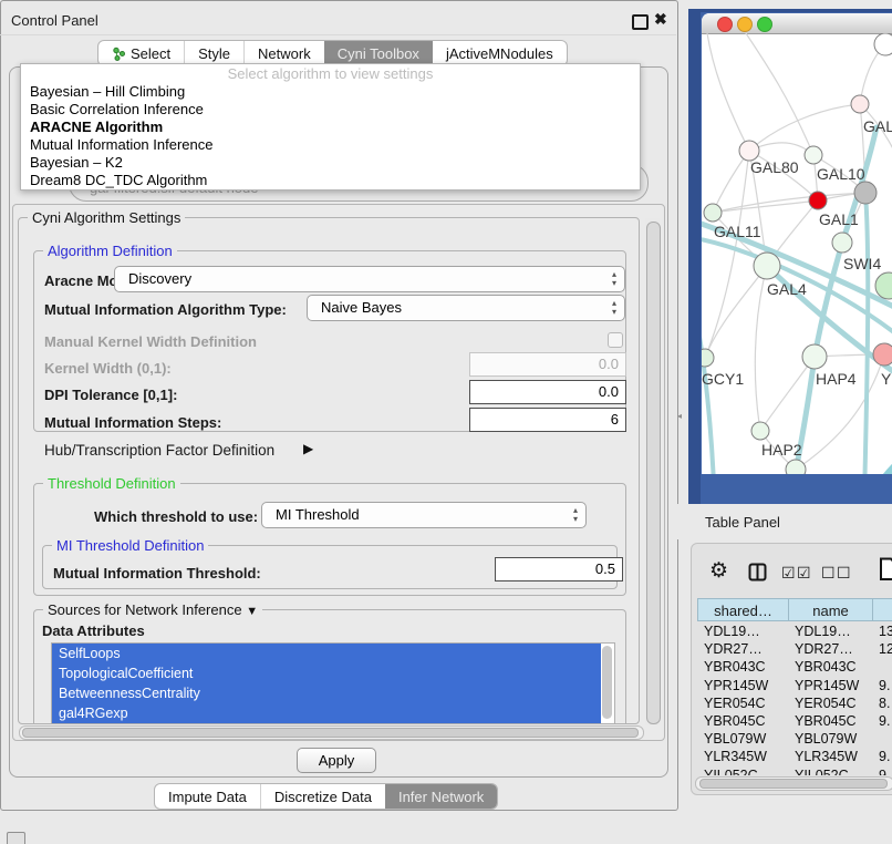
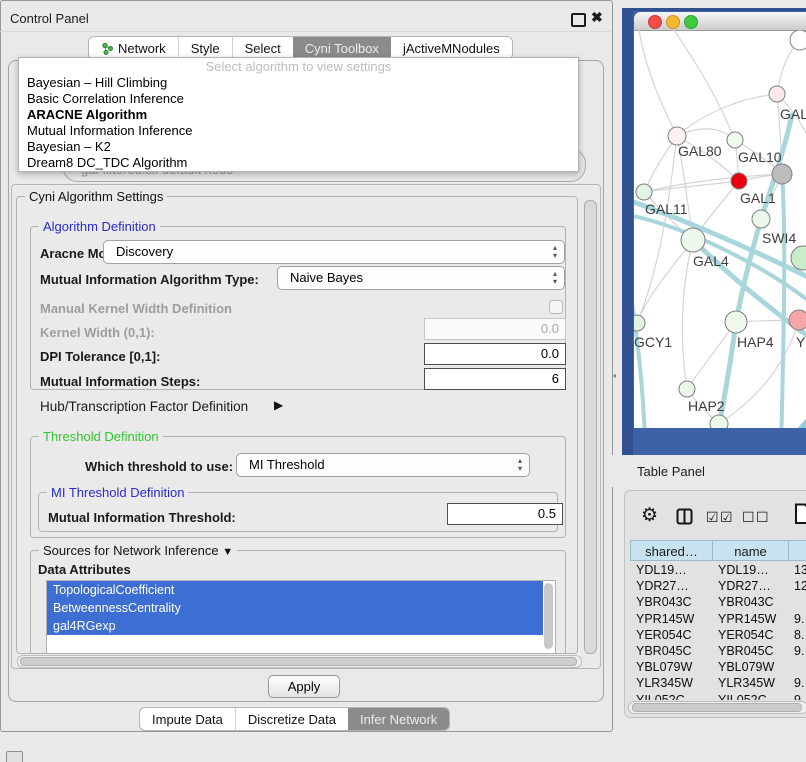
  Control Panel
  ✖
- Select
+ Network
  Style
- Network
+ Select
  Cyni Toolbox
  jActiveMNodules
  Select algorithm to view settings
  Bayesian – Hill Climbing
  Basic Correlation Inference
  ARACNE Algorithm
  Mutual Information Inference
  Bayesian – K2
  Dream8 DC_TDC Algorithm
  Cyni Algorithm Settings
  Algorithm Definition
  Discovery
  ▴
  ▾
  Mutual Information Algorithm Type:
  Naive Bayes
  ▴
  ▾
  Manual Kernel Width Definition
  Kernel Width (0,1):
  0.0
  DPI Tolerance [0,1]:
  0.0
  Mutual Information Steps:
  6
  Hub/Transcription Factor Definition
  ▶
  Threshold Definition
  Which threshold to use:
  MI Threshold
  ▴
  ▾
  MI Threshold Definition
  Mutual Information Threshold:
  0.5
  Sources for Network Inference ▼
  Data Attributes
- SelfLoops
  TopologicalCoefficient
  BetweennessCentrality
  gal4RGexp
  Apply
  Impute Data
  Discretize Data
  Infer Network
  ◂
  GAL
  GAL80
  GAL10
  GAL1
  GAL11
  GAL4
  SWI4
  GCY1
  HAP4
  Y
  HAP2
  Table Panel
  ⚙
  ☑
  ☑
  ☐
  ☐
  shared…
  name
  YDL19…
  YDL19…
  13
  YDR27…
  YDR27…
  12
  YBR043C
  YBR043C
  YPR145W
  YPR145W
  9.
  YER054C
  YER054C
  8.
  YBR045C
  YBR045C
  9.
  YBL079W
  YBL079W
  YLR345W
  YLR345W
  9.
  YIL052C
  YIL052C
  9
